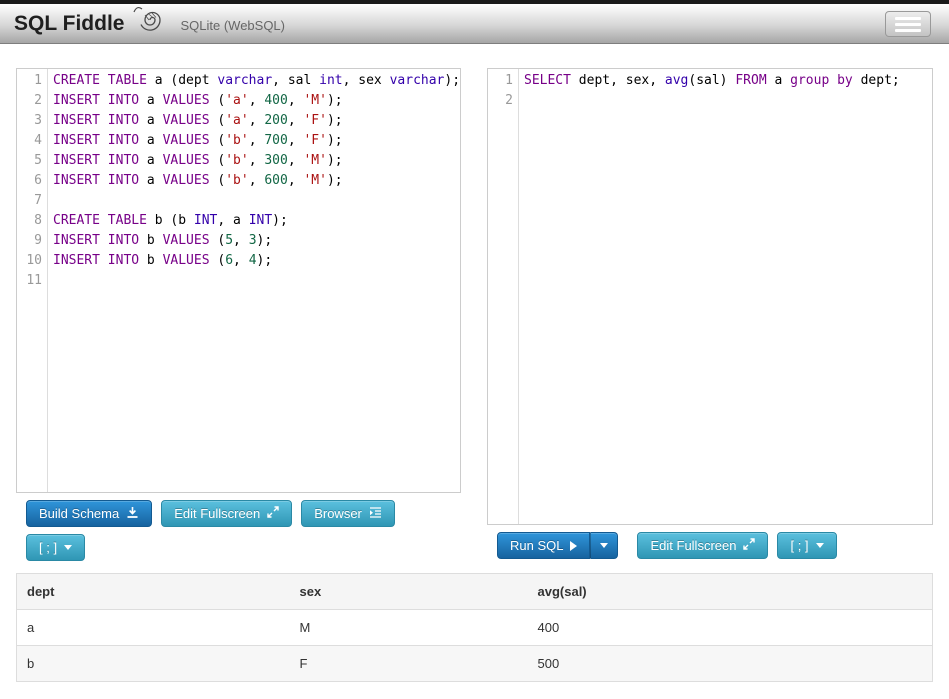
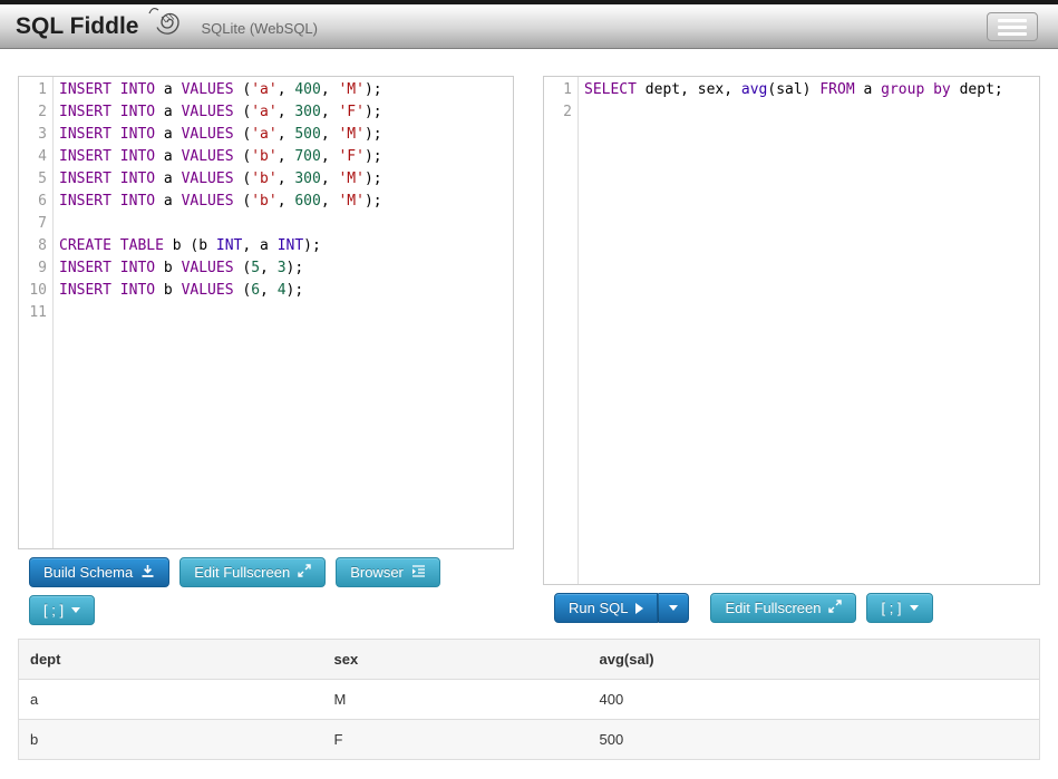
  SQL Fiddle
  SQLite (WebSQL)
  1
  2
  3
  4
  5
  6
  7
  8
  9
  10
  11
- CREATE TABLE a (dept varchar, sal int, sex varchar);
  INSERT INTO a VALUES ('a', 400, 'M');
- INSERT INTO a VALUES ('a', 200, 'F');
+ INSERT INTO a VALUES ('a', 300, 'F');
+ INSERT INTO a VALUES ('a', 500, 'M');
  INSERT INTO a VALUES ('b', 700, 'F');
  INSERT INTO a VALUES ('b', 300, 'M');
  INSERT INTO a VALUES ('b', 600, 'M');
  CREATE TABLE b (b INT, a INT);
  INSERT INTO b VALUES (5, 3);
  INSERT INTO b VALUES (6, 4);
  Build Schema
  Edit Fullscreen
  Browser
  [ ; ]
  1
  2
  SELECT dept, sex, avg(sal) FROM a group by dept;
  Run SQL
  Edit Fullscreen
  [ ; ]
  dept	sex	avg(sal)
  a	M	400
  b	F	500
